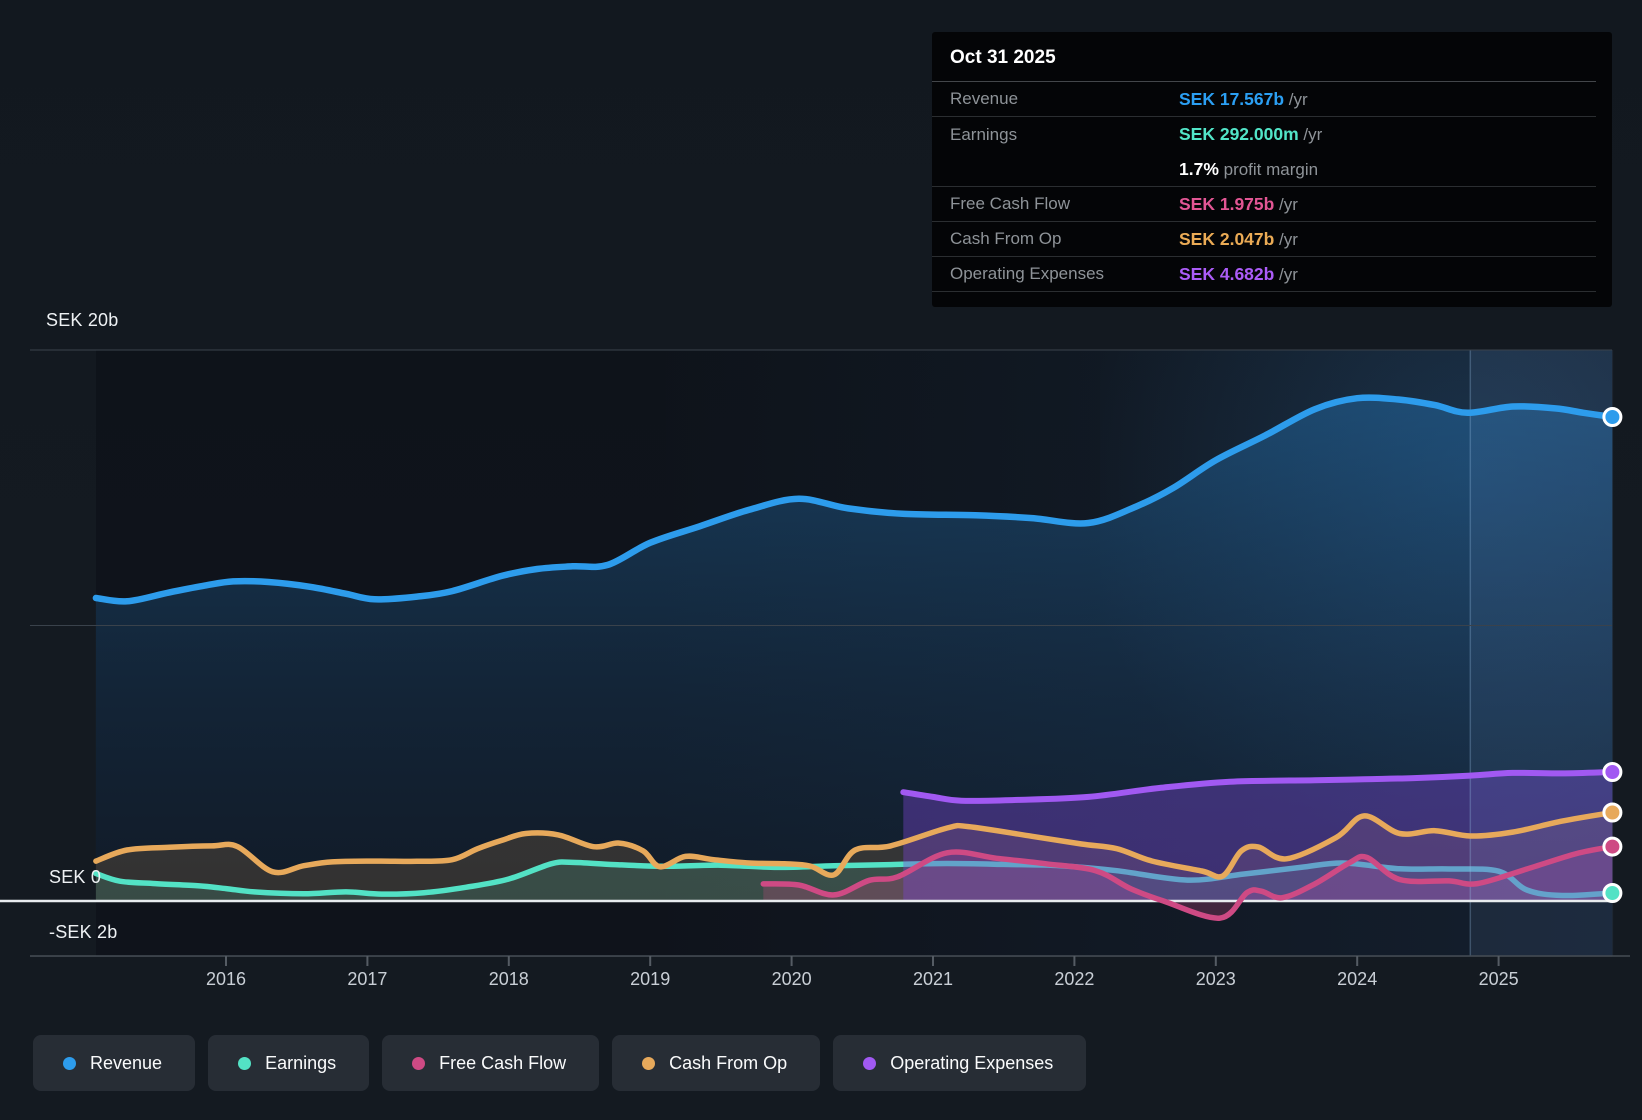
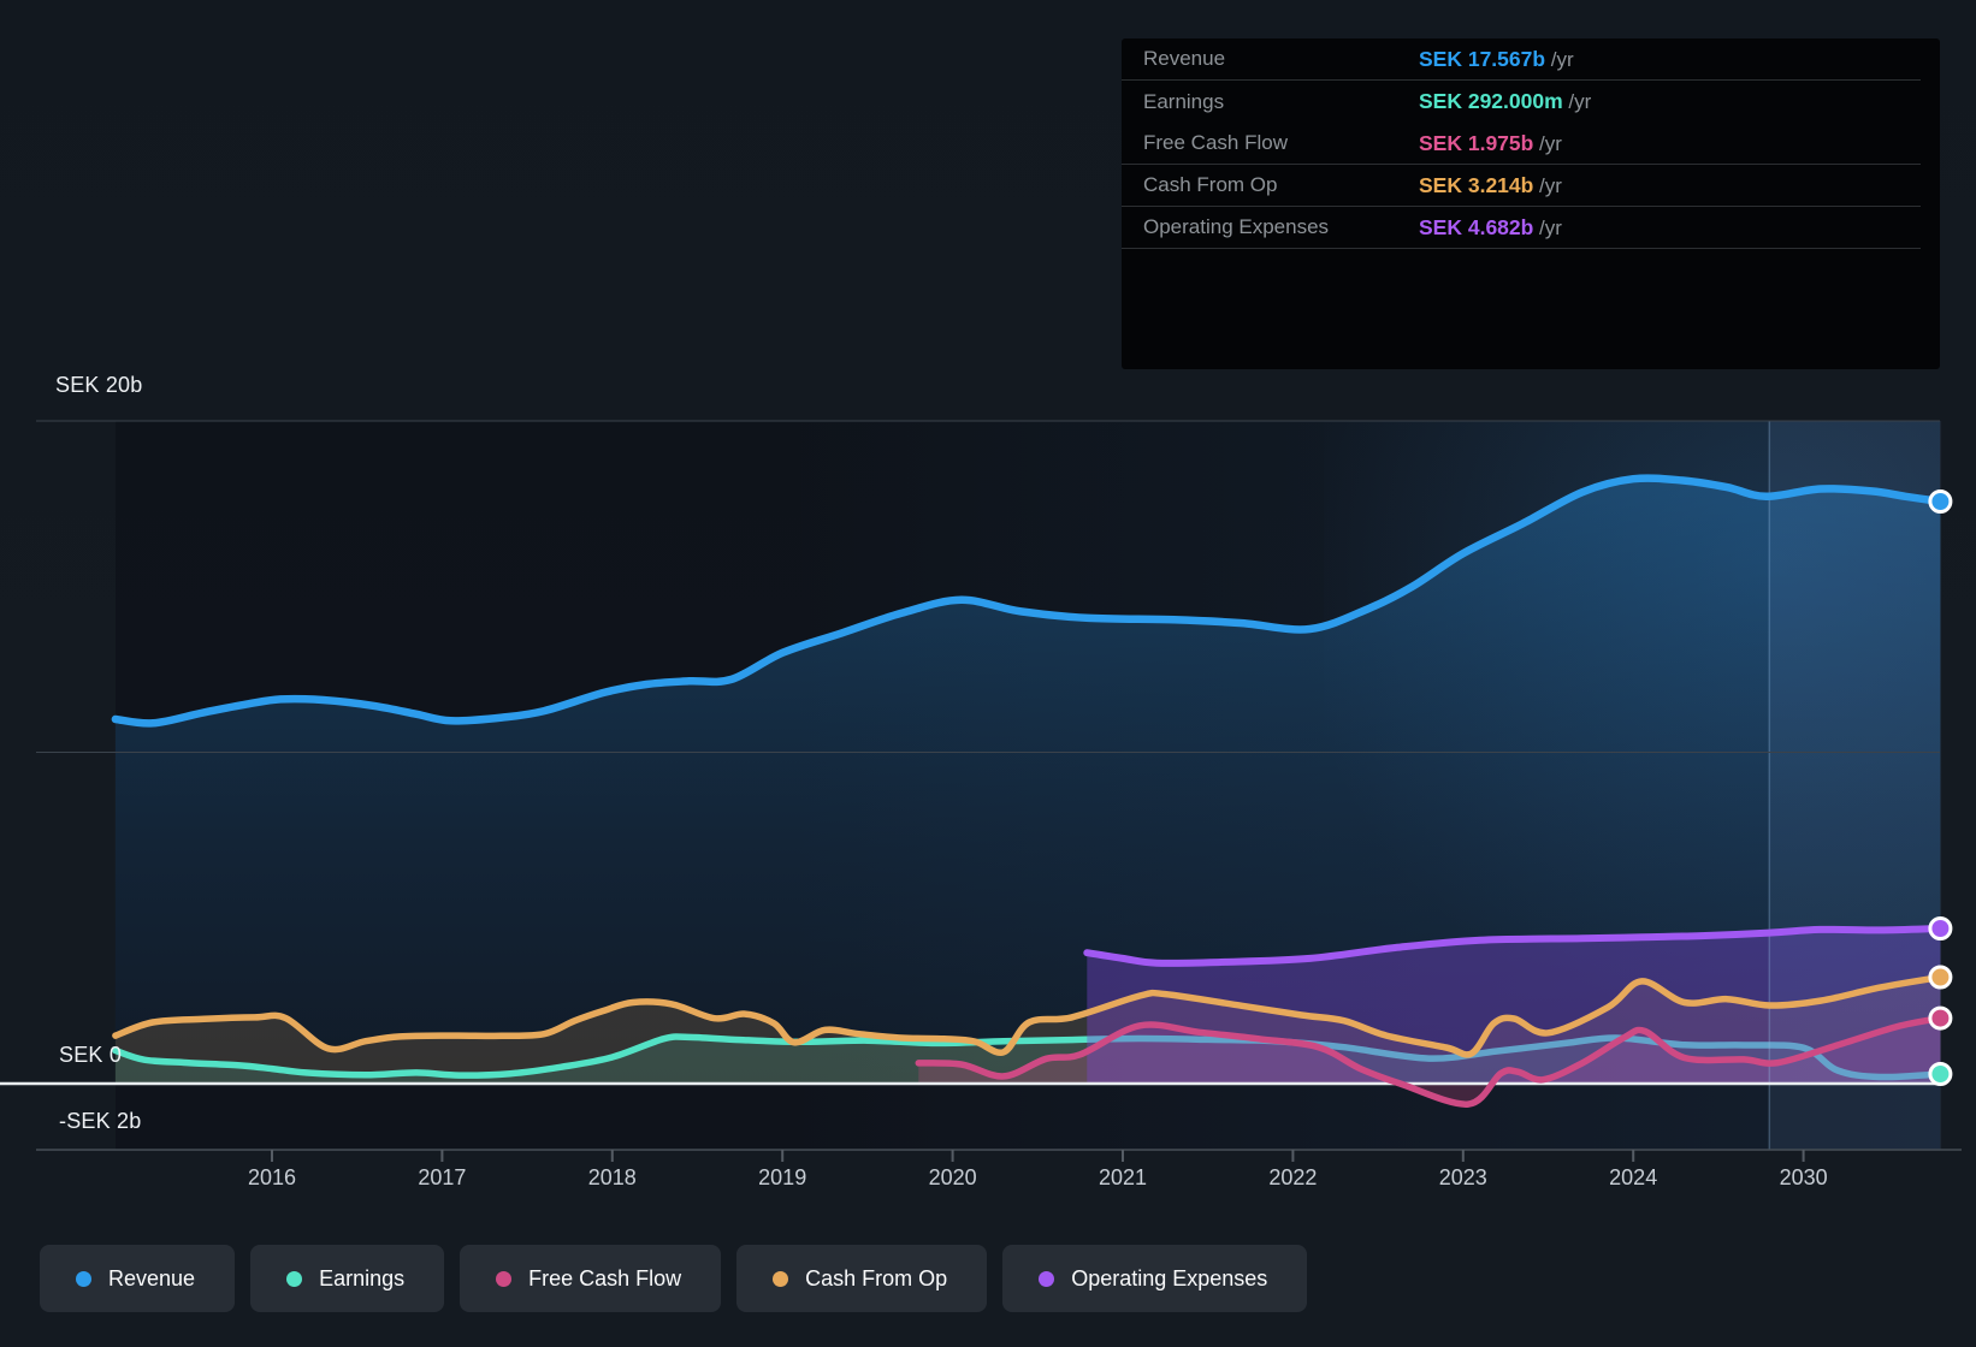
  SEK 20b
  SEK 0
  -SEK 2b
  2016
  2017
  2018
  2019
  2020
  2021
  2022
  2023
  2024
- 2025
+ 2030
- Oct 31 2025
  Revenue
  SEK 17.567b /yr
  Earnings
  SEK 292.000m /yr
- 1.7% profit margin
  Free Cash Flow
  SEK 1.975b /yr
  Cash From Op
- SEK 2.047b /yr
+ SEK 3.214b /yr
  Operating Expenses
  SEK 4.682b /yr
  Revenue
  Earnings
  Free Cash Flow
  Cash From Op
  Operating Expenses
